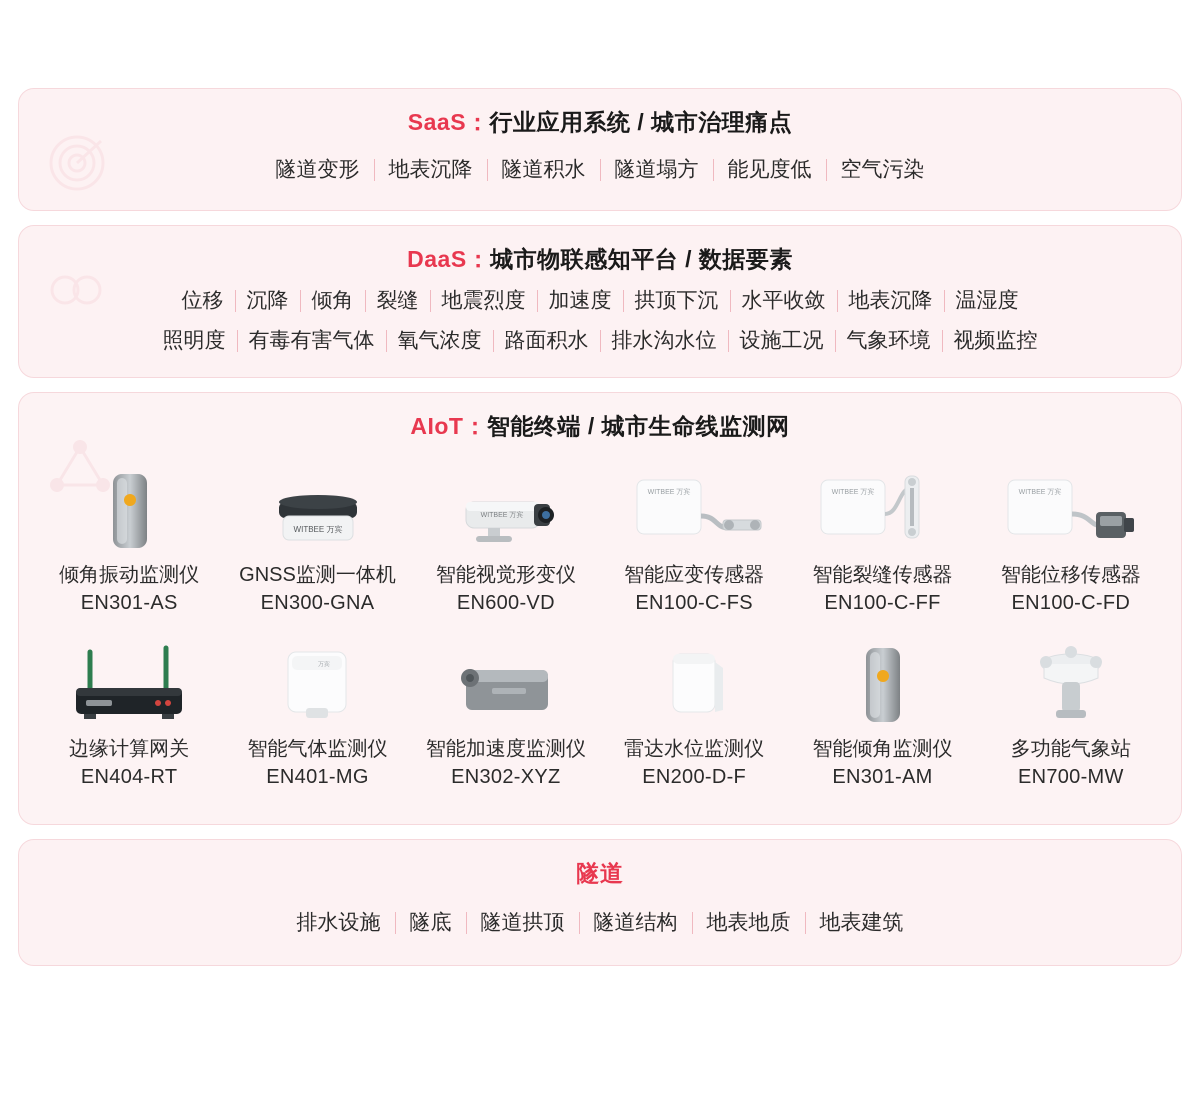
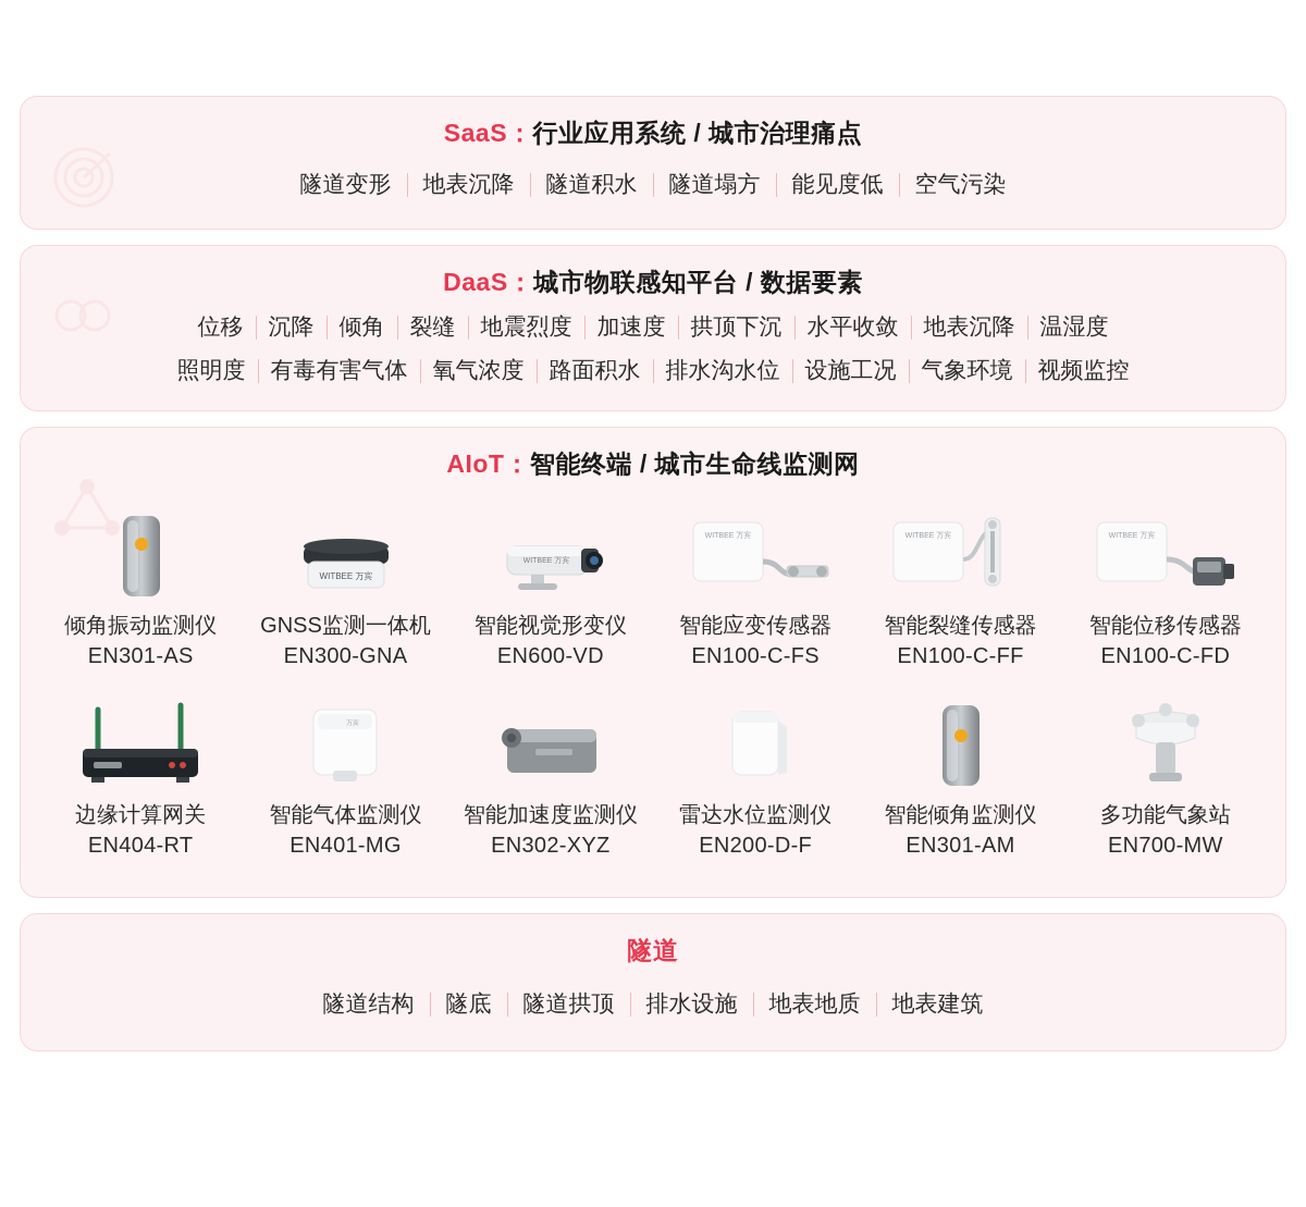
  SaaS：行业应用系统 / 城市治理痛点
  隧道变形
  地表沉降
  隧道积水
  隧道塌方
  能见度低
  空气污染
  DaaS：城市物联感知平台 / 数据要素
  位移
  沉降
  倾角
  裂缝
  地震烈度
  加速度
  拱顶下沉
  水平收敛
  地表沉降
  温湿度
  照明度
  有毒有害气体
  氧气浓度
  路面积水
  排水沟水位
  设施工况
  气象环境
  视频监控
  AIoT：智能终端 / 城市生命线监测网
  倾角振动监测仪
  EN301-AS
  WITBEE 万宾
  GNSS监测一体机
  EN300-GNA
  智能视觉形变仪
  EN600-VD
  智能应变传感器
  EN100-C-FS
  智能裂缝传感器
  EN100-C-FF
  智能位移传感器
  EN100-C-FD
  边缘计算网关
  EN404-RT
  智能气体监测仪
  EN401-MG
  智能加速度监测仪
  EN302-XYZ
  雷达水位监测仪
  EN200-D-F
  智能倾角监测仪
  EN301-AM
  多功能气象站
  EN700-MW
  隧道
- 排水设施
+ 隧道结构
  隧底
  隧道拱顶
- 隧道结构
+ 排水设施
  地表地质
  地表建筑
